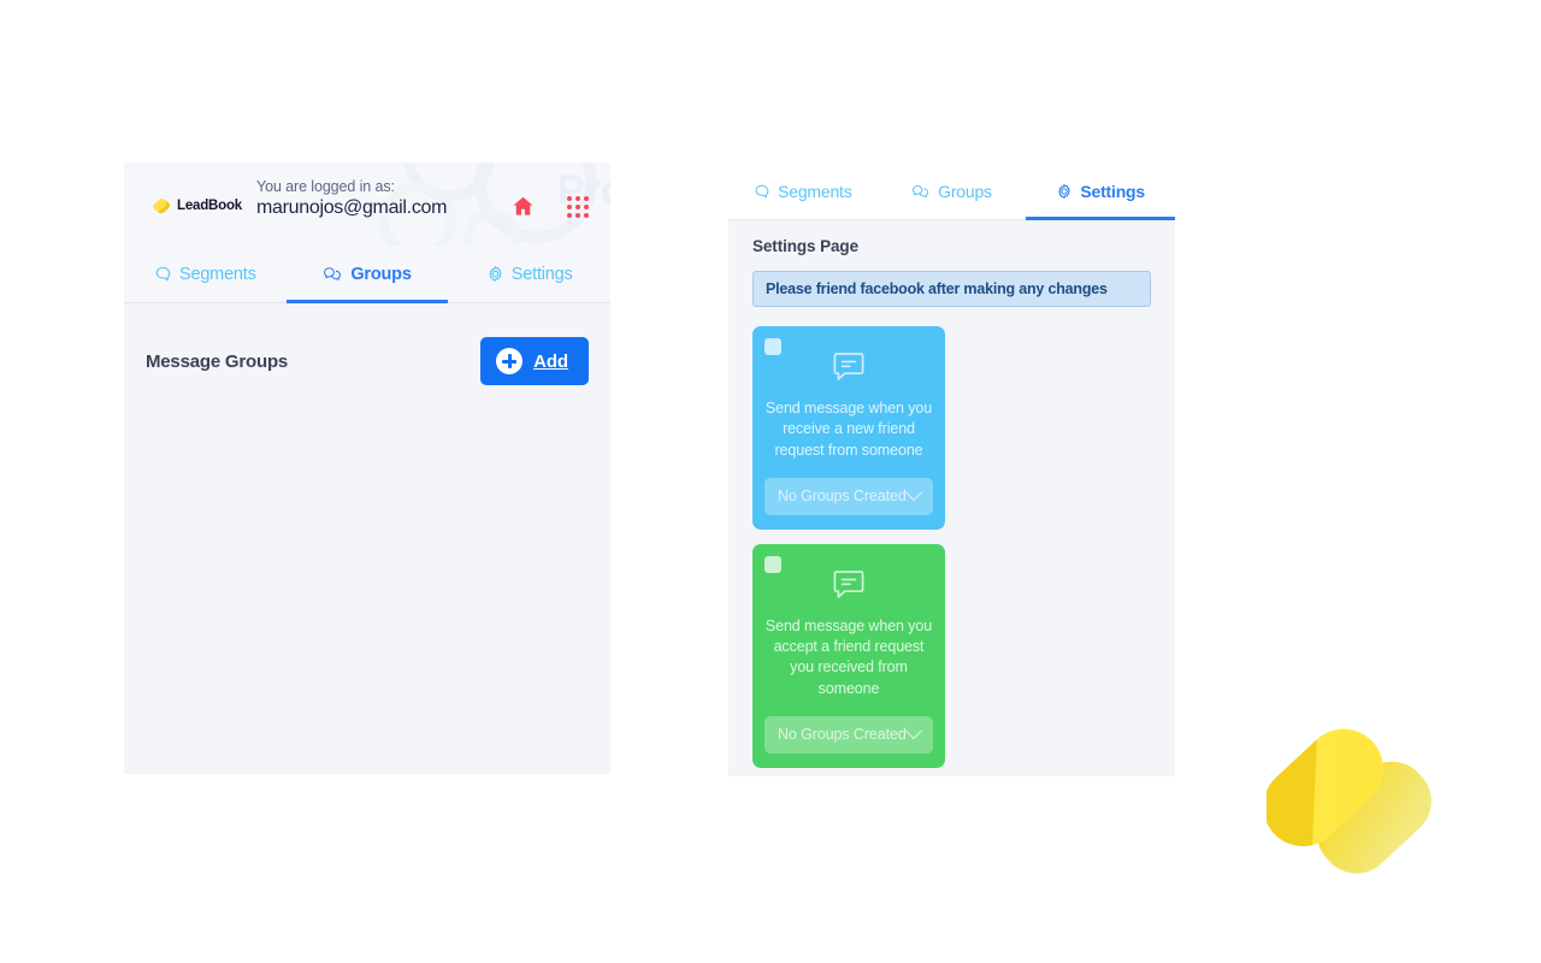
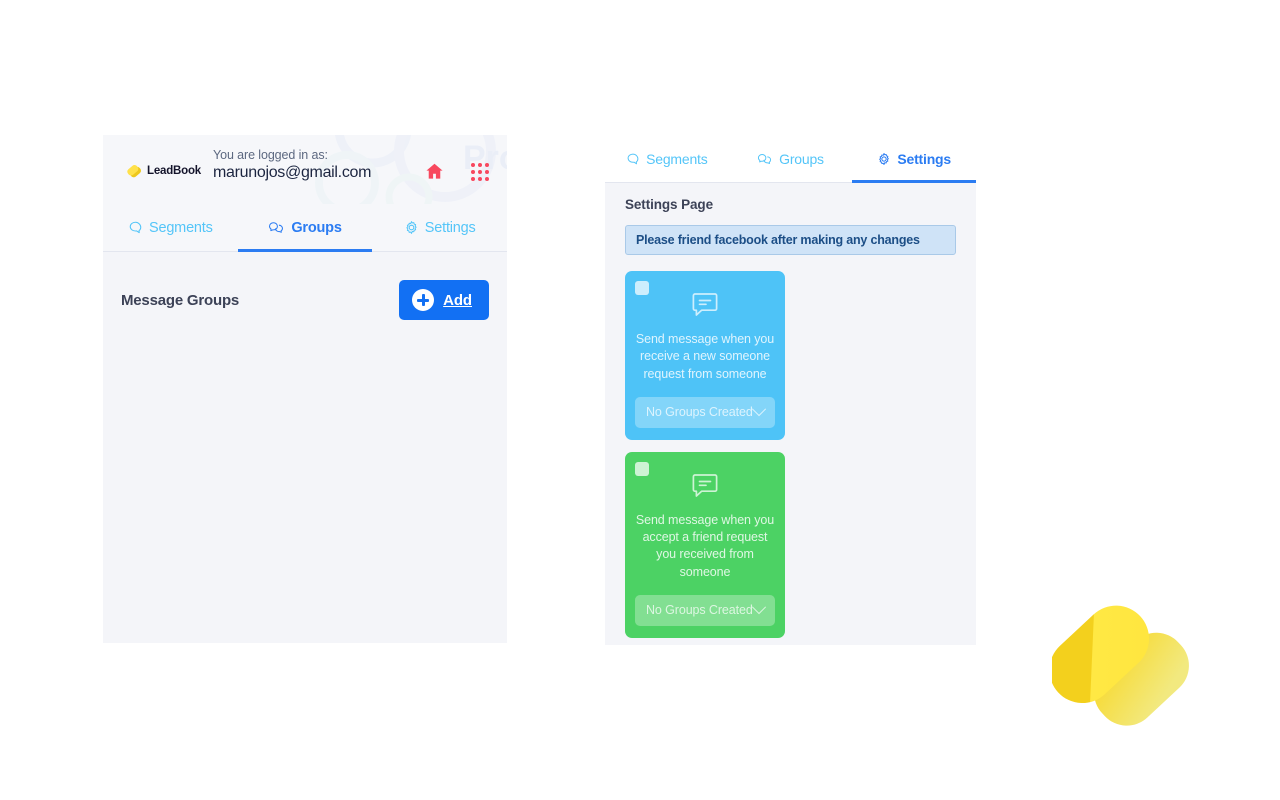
  LeadBook
  You are logged in as:
  marunojos@gmail.com
  Segments
  Groups
  Settings
  Message Groups
  Add
  Segments
  Groups
  Settings
  Settings Page
  Please friend facebook after making any changes
- Send message when you receive a new friend request from someone
+ Send message when you receive a new someone request from someone
  No Groups Created
  Send message when you accept a friend request you received from someone
  No Groups Created
